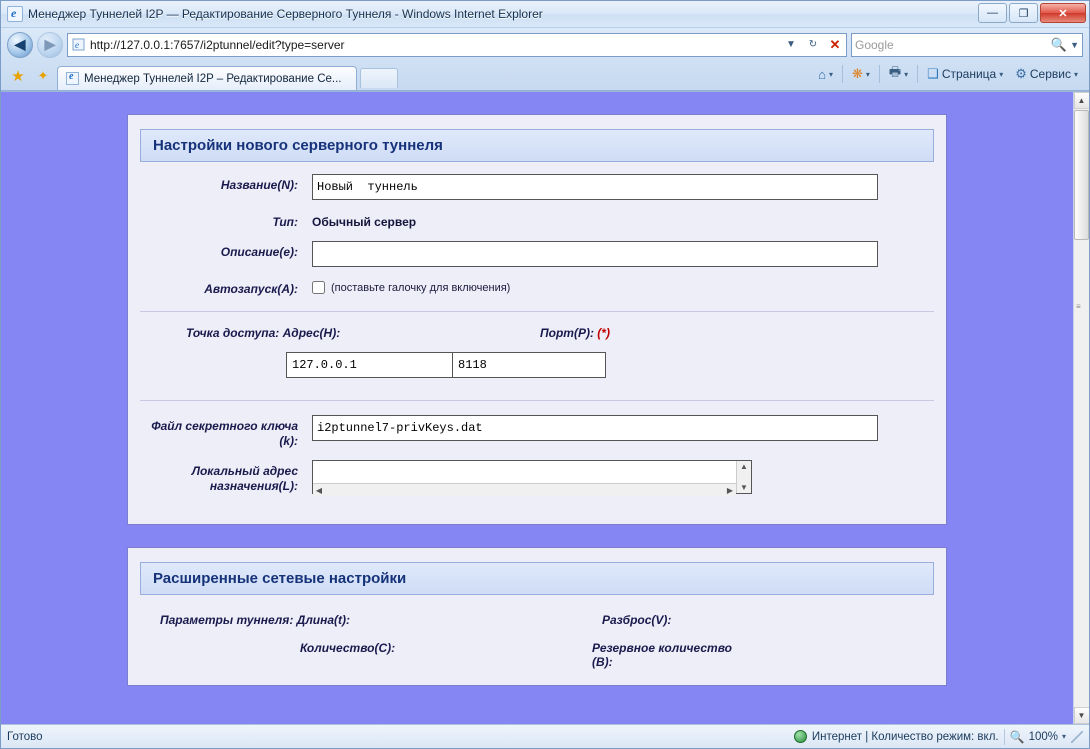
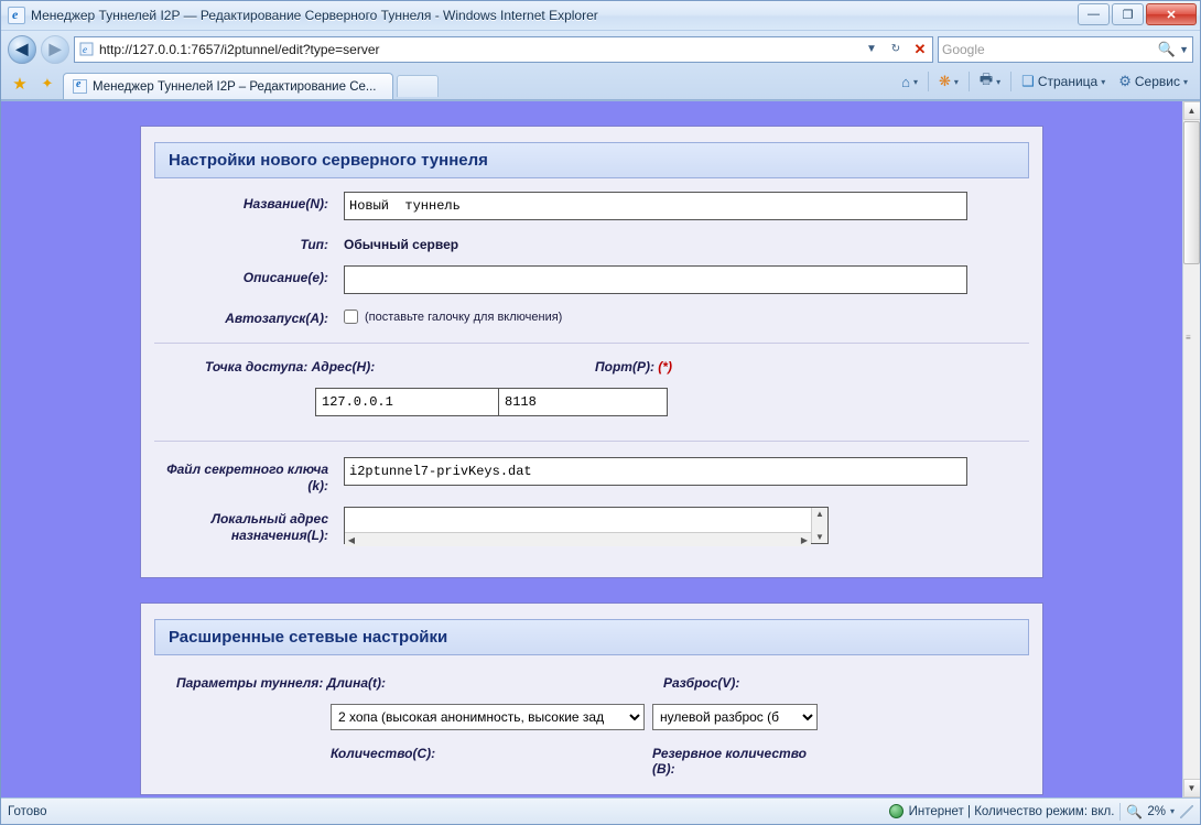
  Менеджер Туннелей I2P — Редактирование Серверного Туннеля - Windows Internet Explorer
  —
  ❐
  ✕
  ◀
  ▶
  e
  http://127.0.0.1:7657/i2ptunnel/edit?type=server
  ▼
  ↻
  ✕
  Google
  🔍
  ▼
  ★
  ✦
  Менеджер Туннелей I2P – Редактирование Се...
  ⌂
  ▾
  ❋
  ▾
  🖶
  ▾
  ❑
  Страница
  ▾
  ⚙
  Сервис
  ▾
  Настройки нового серверного туннеля
  Название(N):
  Новый туннель
  Тип:
  Обычный сервер
  Описание(e):
  Автозапуск(A):
  (поставьте галочку для включения)
  Точка доступа: Адрес(H):
  Порт(P): (*)
  127.0.0.1
  8118
  Файл секретного ключа
  (k):
  i2ptunnel7-privKeys.dat
  Локальный адрес
  назначения(L):
  ▲
  ▼
  ◀
  ▶
  Расширенные сетевые настройки
  Параметры туннеля: Длина(t):
  Разброс(V):
+ 2 хопа (высокая анонимность, высокие зад
+ нулевой разброс (б
  Количество(C):
  Резервное количество
  (B):
  ▲
  ≡
  ▼
  Готово
  Интернет | Количество режим: вкл.
  🔍
- 100%
+ 2%
  ▾
